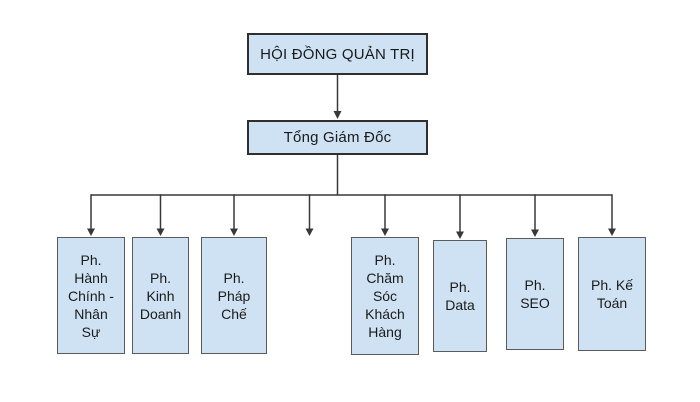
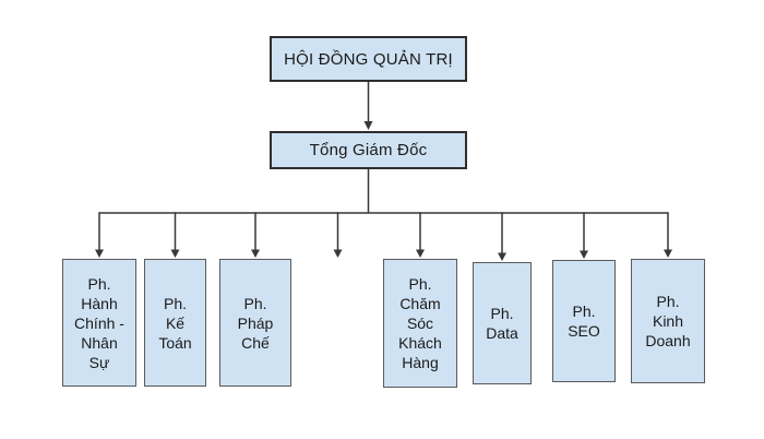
  HỘI ĐỒNG QUẢN TRỊ
  Tổng Giám Đốc
  Ph. Hành Chính - Nhân Sự
- Ph. Kinh Doanh
+ Ph. Kế Toán
  Ph. Pháp Chế
  Ph. Chăm Sóc Khách Hàng
  Ph. Data
  Ph. SEO
- Ph. Kế Toán
+ Ph. Kinh Doanh
